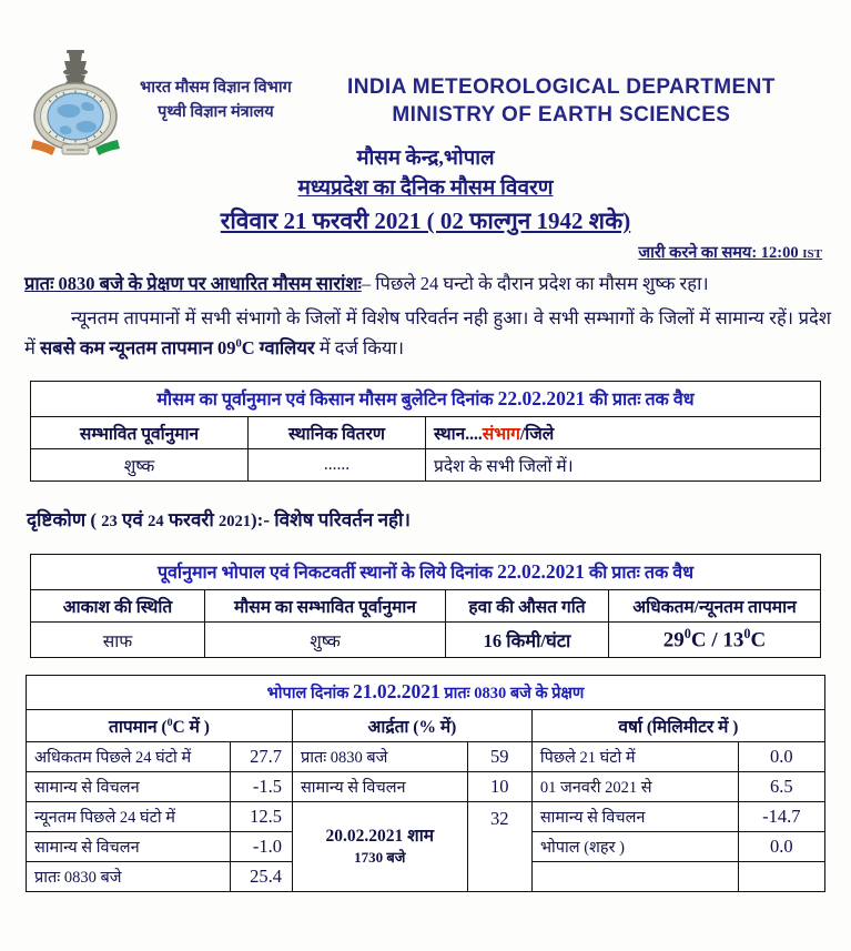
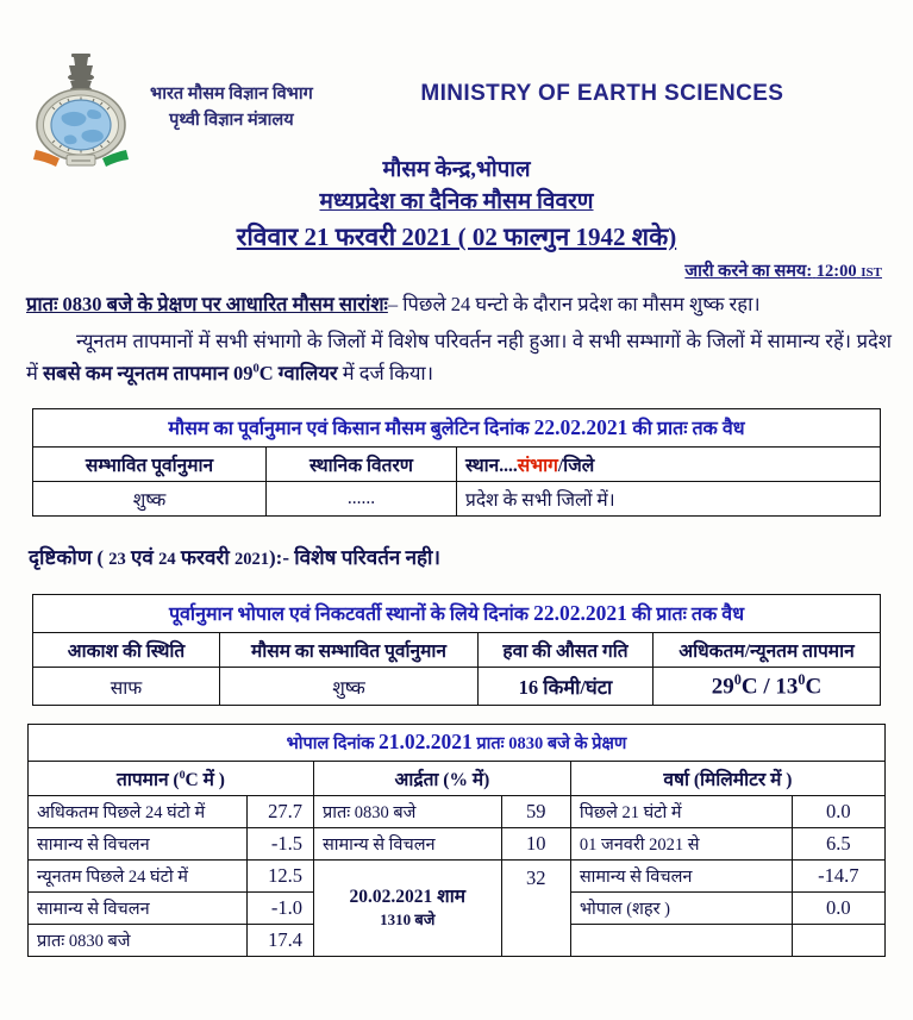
  भारत मौसम विज्ञान विभाग
  पृथ्वी विज्ञान मंत्रालय
- INDIA METEOROLOGICAL DEPARTMENT
  MINISTRY OF EARTH SCIENCES
  मौसम केन्द्र,भोपाल
  मध्यप्रदेश का दैनिक मौसम विवरण
  रविवार 21 फरवरी 2021 ( 02 फाल्गुन 1942 शके)
  जारी करने का समय: 12:00 IST
  प्रातः 0830 बजे के प्रेक्षण पर आधारित मौसम सारांशः– पिछले 24 घन्टो के दौरान प्रदेश का मौसम शुष्क रहा।
  न्यूनतम तापमानों में सभी संभागो के जिलों में विशेष परिवर्तन नही हुआ। वे सभी सम्भागों के जिलों में सामान्य रहें। प्रदेश में सबसे कम न्यूनतम तापमान 090C ग्वालियर में दर्ज किया।
  मौसम का पूर्वानुमान एवं किसान मौसम बुलेटिन दिनांक 22.02.2021 की प्रातः तक वैध
  सम्भावित पूर्वानुमान	स्थानिक वितरण	स्थान....संभाग/जिले
  शुष्क	......	प्रदेश के सभी जिलों में।
  दृष्टिकोण ( 23 एवं 24 फरवरी 2021):- विशेष परिवर्तन नही।
  पूर्वानुमान भोपाल एवं निकटवर्ती स्थानों के लिये दिनांक 22.02.2021 की प्रातः तक वैध
  आकाश की स्थिति	मौसम का सम्भावित पूर्वानुमान	हवा की औसत गति	अधिकतम/न्यूनतम तापमान
  साफ	शुष्क	16 किमी/घंटा	290C / 130C
  भोपाल दिनांक 21.02.2021 प्रातः 0830 बजे के प्रेक्षण
  तापमान (0C में )	आर्द्रता (% में)	वर्षा (मिलिमीटर में )
  अधिकतम पिछले 24 घंटो में	27.7	प्रातः 0830 बजे	59	पिछले 21 घंटो में	0.0
  सामान्य से विचलन	-1.5	सामान्य से विचलन	10	01 जनवरी 2021 से	6.5
- न्यूनतम पिछले 24 घंटो में	12.5	20.02.2021 शाम 1730 बजे	32	सामान्य से विचलन	-14.7
+ न्यूनतम पिछले 24 घंटो में	12.5	20.02.2021 शाम 1310 बजे	32	सामान्य से विचलन	-14.7
  सामान्य से विचलन	-1.0	भोपाल (शहर )	0.0
- प्रातः 0830 बजे	25.4
+ प्रातः 0830 बजे	17.4
